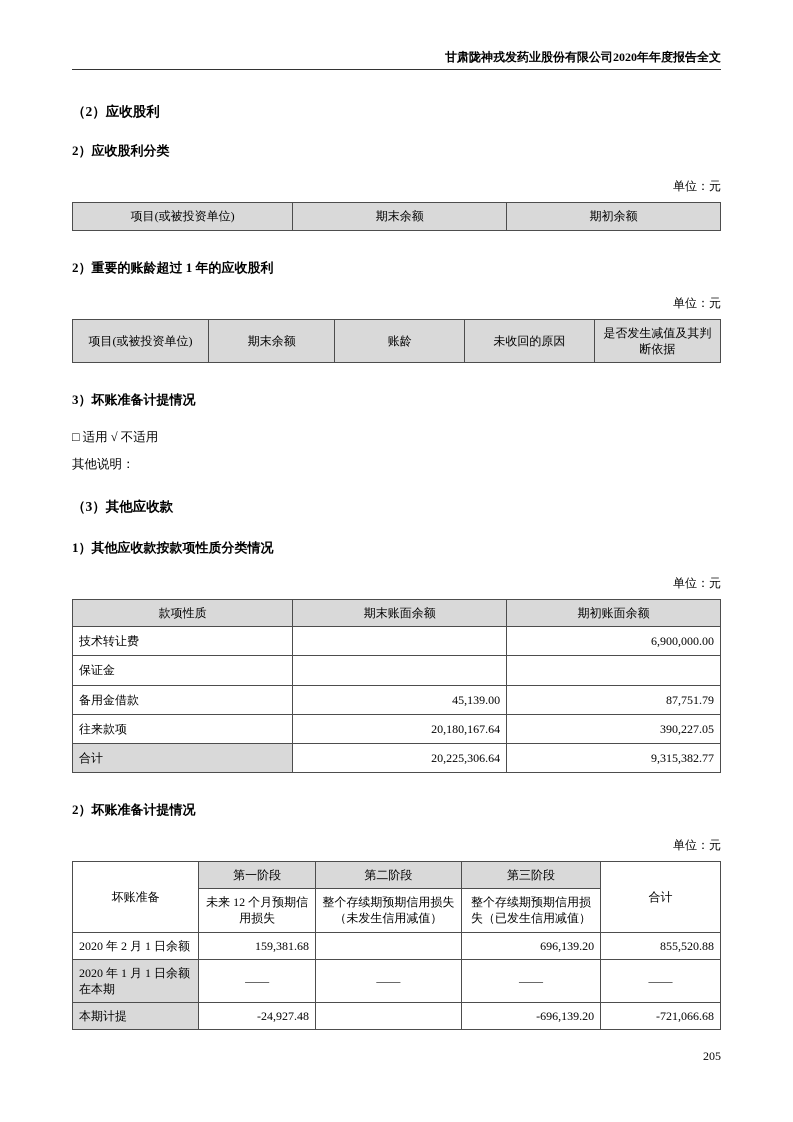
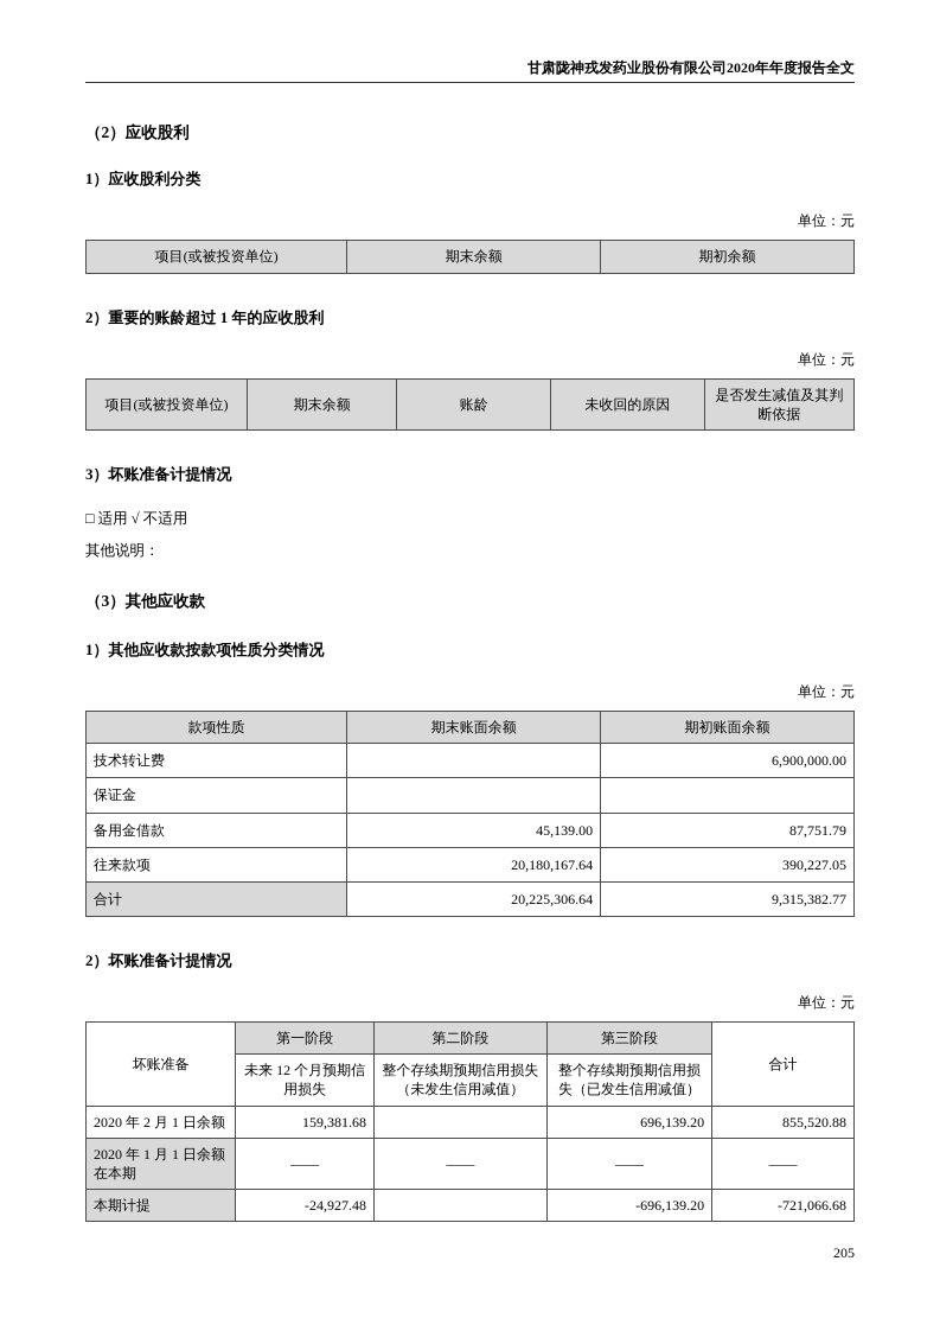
  甘肃陇神戎发药业股份有限公司2020年年度报告全文
  （2）应收股利
- 2）应收股利分类
+ 1）应收股利分类
  单位：元
  项目(或被投资单位)	期末余额	期初余额
  2）重要的账龄超过 1 年的应收股利
  单位：元
  项目(或被投资单位)	期末余额	账龄	未收回的原因	是否发生减值及其判断依据
  3）坏账准备计提情况
  □ 适用 √ 不适用
  其他说明：
  （3）其他应收款
  1）其他应收款按款项性质分类情况
  单位：元
  款项性质	期末账面余额	期初账面余额
  技术转让费		6,900,000.00
  保证金
  备用金借款	45,139.00	87,751.79
  往来款项	20,180,167.64	390,227.05
  合计	20,225,306.64	9,315,382.77
  2）坏账准备计提情况
  单位：元
  坏账准备	第一阶段	第二阶段	第三阶段	合计
  未来 12 个月预期信用损失	整个存续期预期信用损失（未发生信用减值）	整个存续期预期信用损失（已发生信用减值）
  2020 年 2 月 1 日余额	159,381.68		696,139.20	855,520.88
  2020 年 1 月 1 日余额在本期	——	——	——	——
  本期计提	-24,927.48		-696,139.20	-721,066.68
  205
